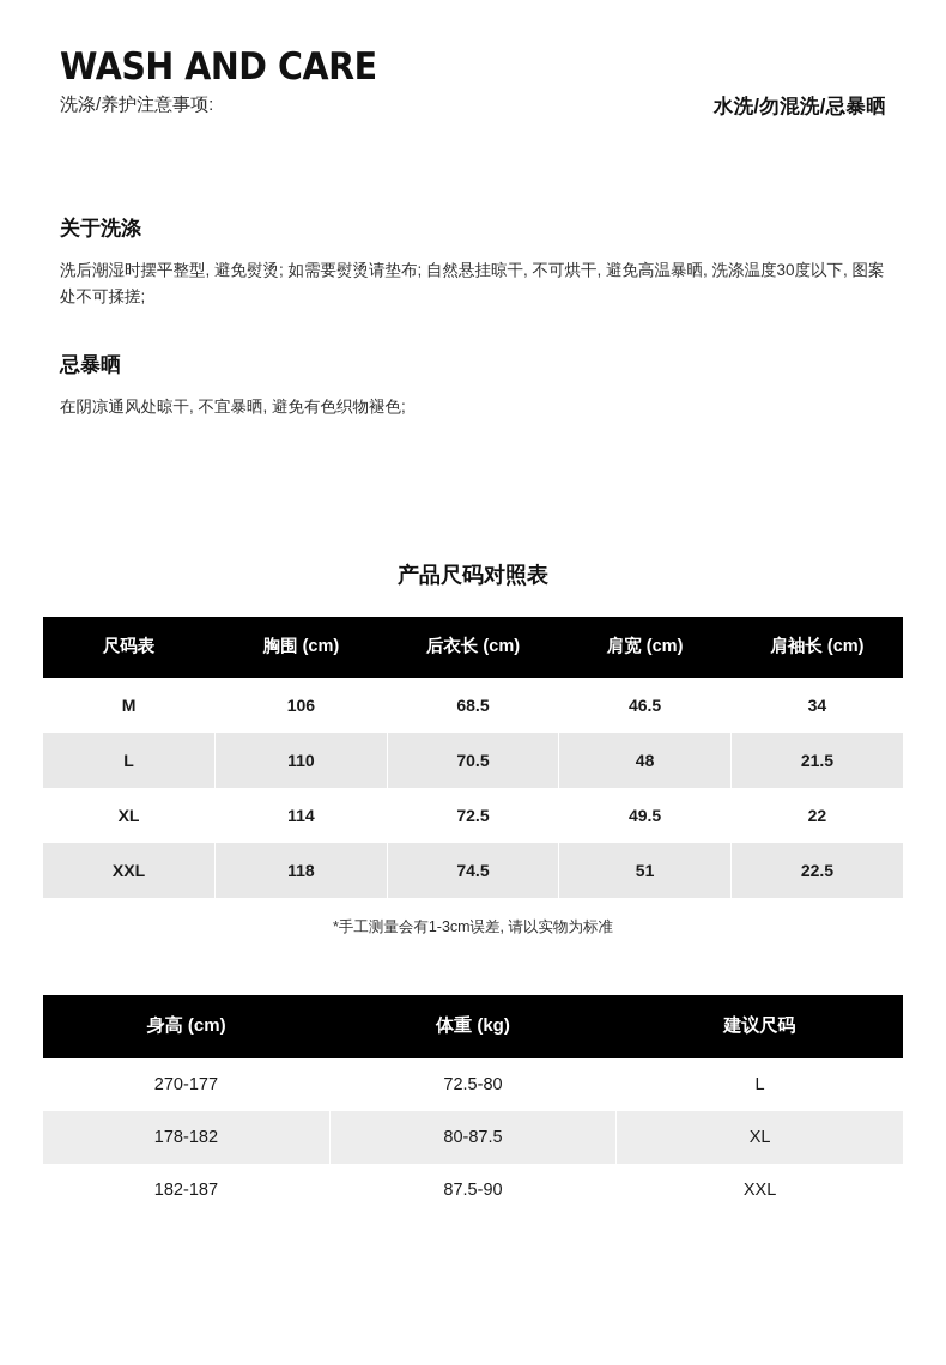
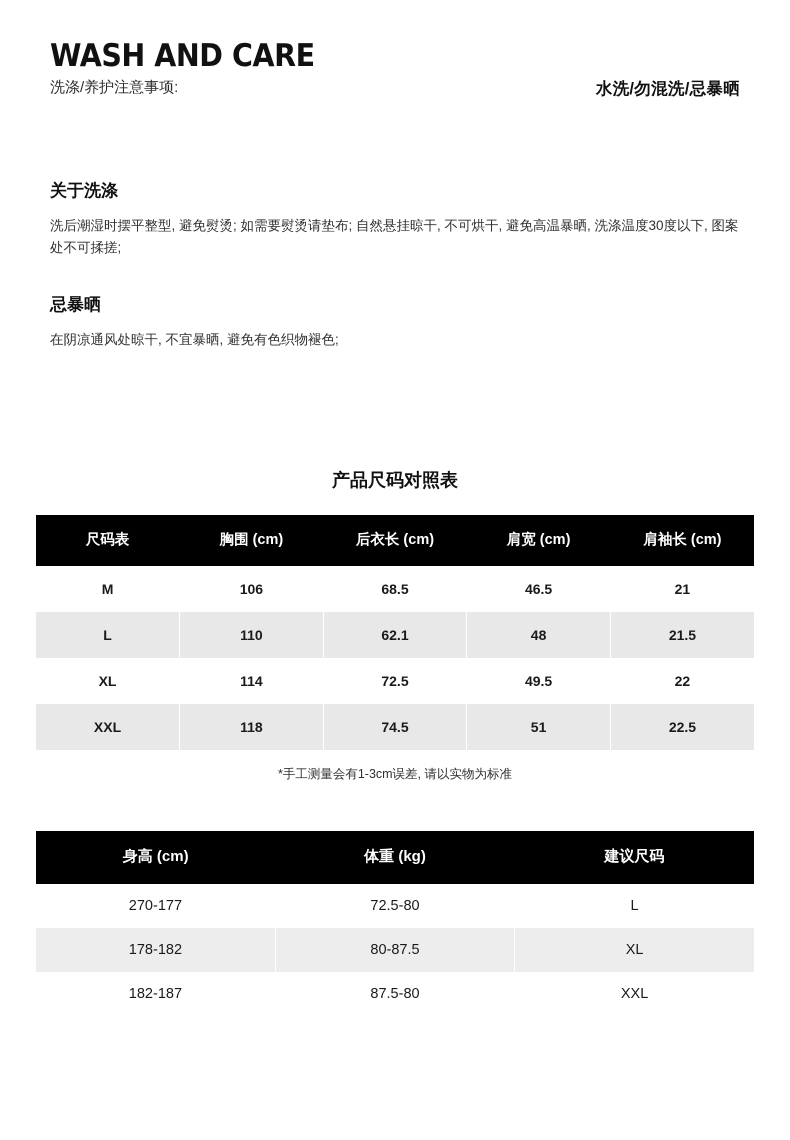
  WASH AND CARE
  洗涤/养护注意事项:
  水洗/勿混洗/忌暴晒
  关于洗涤
  洗后潮湿时摆平整型, 避免熨烫; 如需要熨烫请垫布; 自然悬挂晾干, 不可烘干, 避免高温暴晒, 洗涤温度30度以下, 图案处不可揉搓;
  忌暴晒
  在阴凉通风处晾干, 不宜暴晒, 避免有色织物褪色;
  产品尺码对照表
  尺码表	胸围 (cm)	后衣长 (cm)	肩宽 (cm)	肩袖长 (cm)
- M	106	68.5	46.5	34
+ M	106	68.5	46.5	21
- L	110	70.5	48	21.5
+ L	110	62.1	48	21.5
  XL	114	72.5	49.5	22
  XXL	118	74.5	51	22.5
  *手工测量会有1-3cm误差, 请以实物为标准
  身高 (cm)	体重 (kg)	建议尺码
  270-177	72.5-80	L
  178-182	80-87.5	XL
- 182-187	87.5-90	XXL
+ 182-187	87.5-80	XXL
